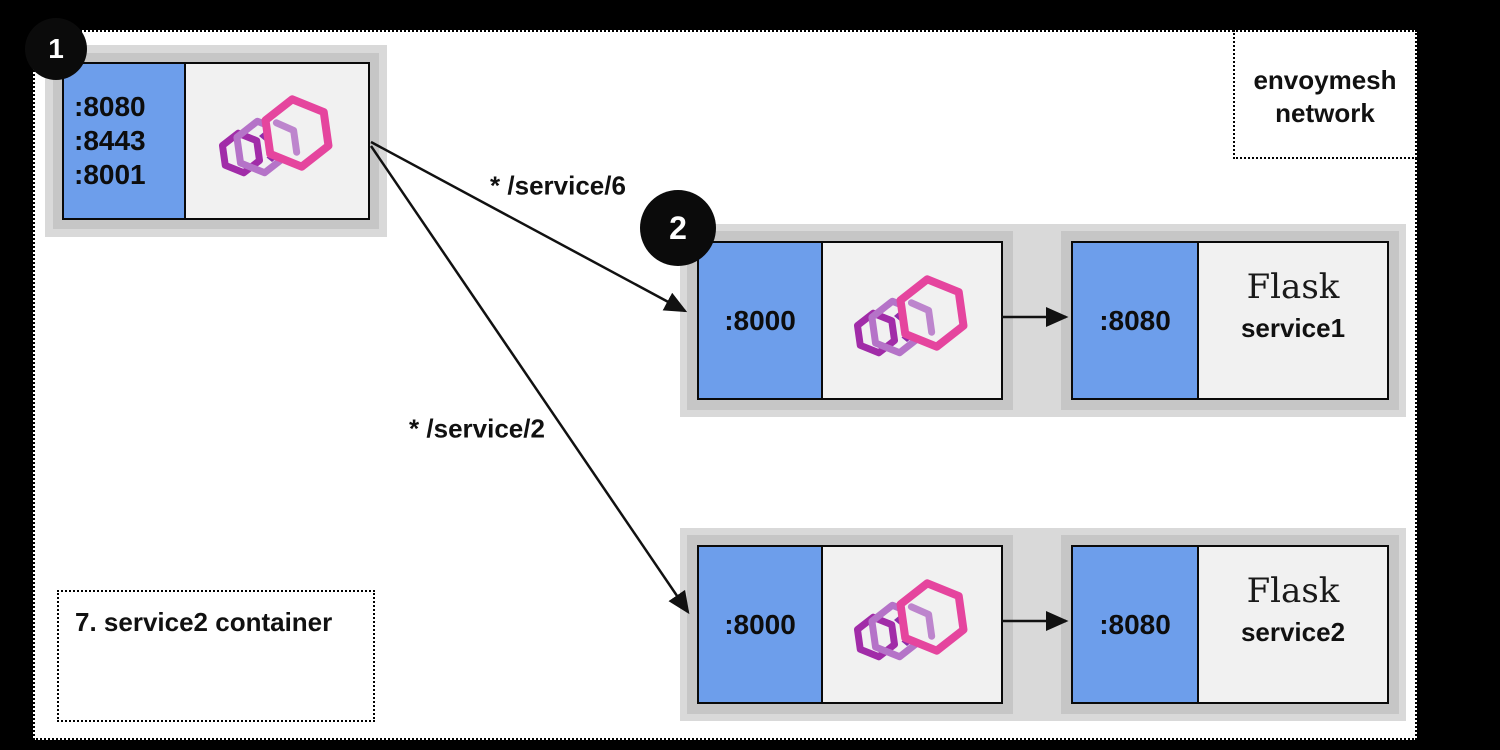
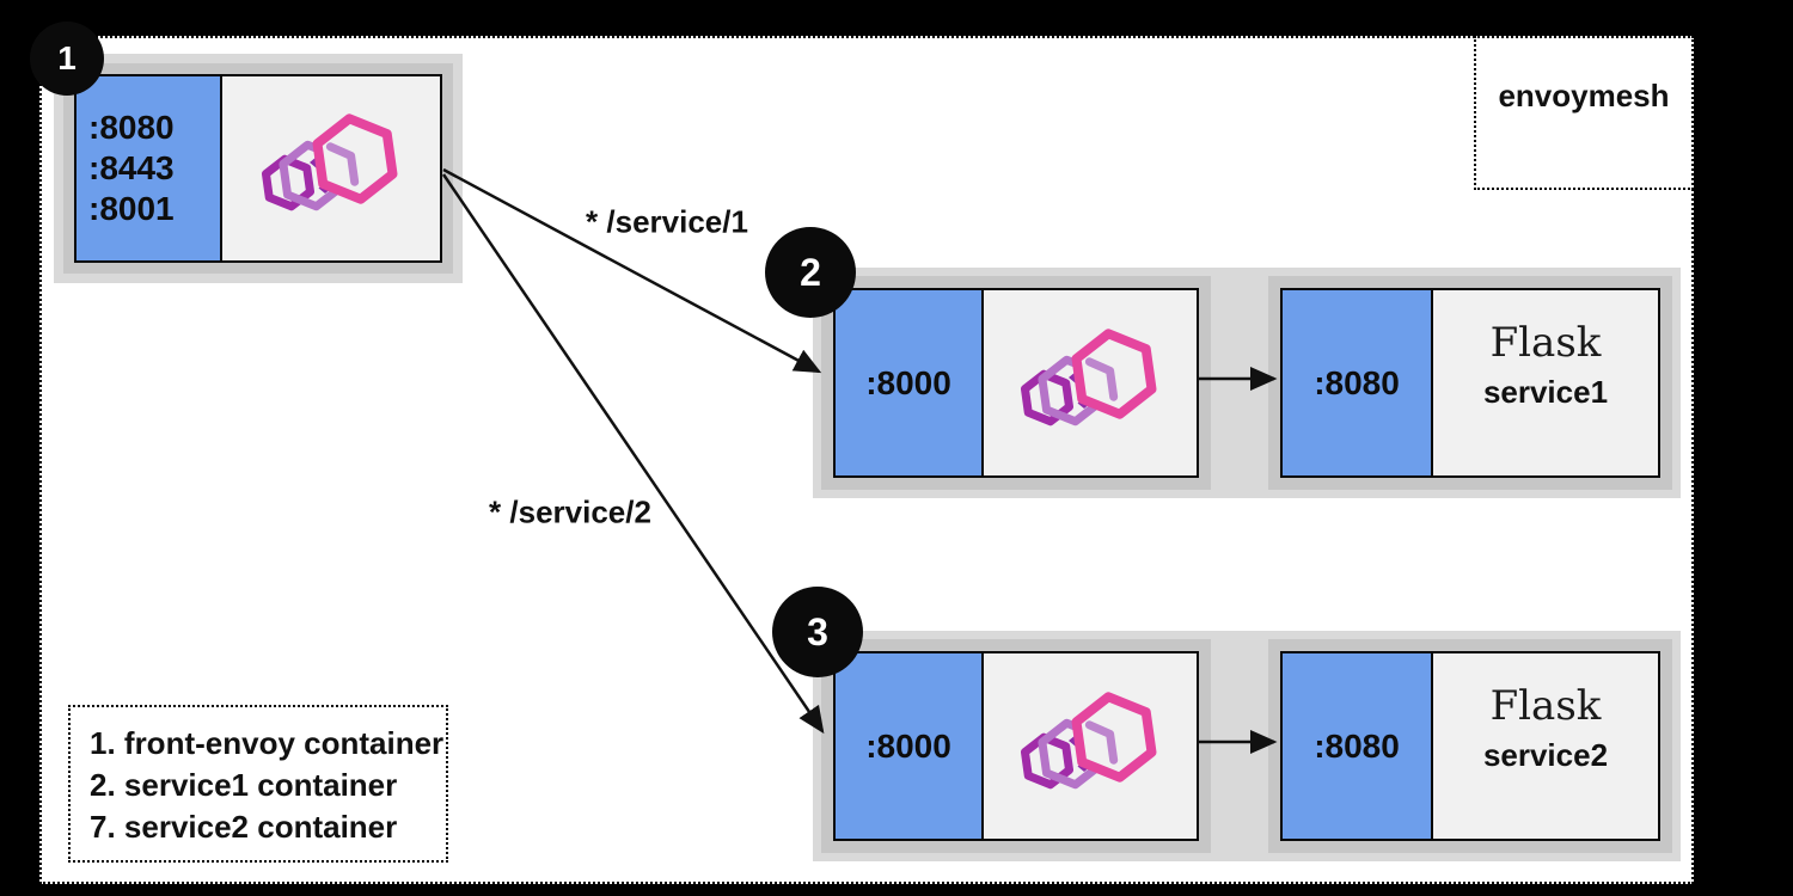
  envoymesh
- network
  :8080
  :8443
  :8001
  :8000
  :8080
  Flask
  service1
  :8000
  :8080
  Flask
  service2
- * /service/6
+ * /service/1
  * /service/2
  1
  2
+ 3
+ 1. front-envoy container
+ 2. service1 container
  7. service2 container
